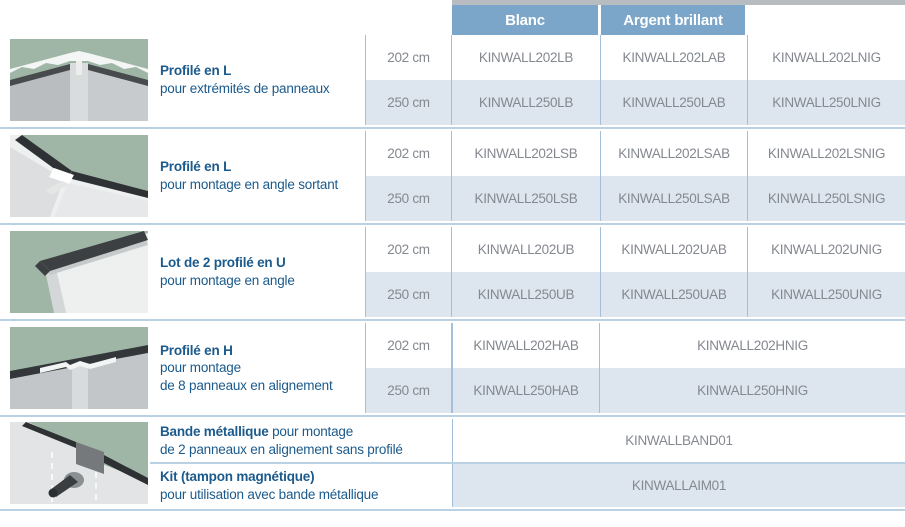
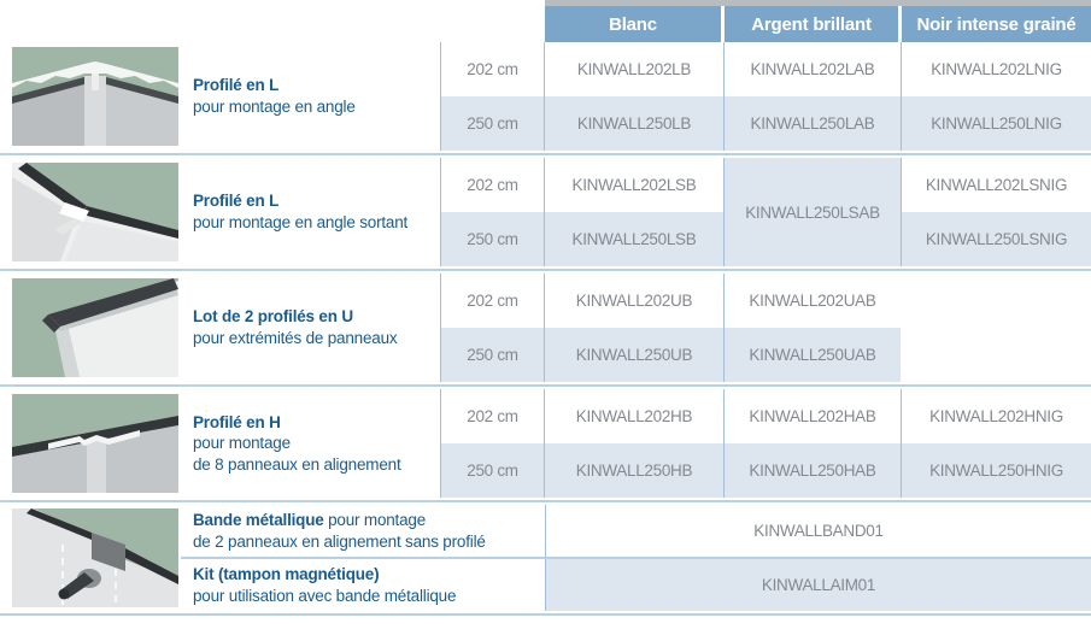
  Blanc
  Argent brillant
+ Noir intense grainé
  Profilé en L
- pour extrémités de panneaux
+ pour montage en angle
  202 cm
  250 cm
  KINWALL202LB
  KINWALL250LB
  KINWALL202LAB
  KINWALL250LAB
  KINWALL202LNIG
  KINWALL250LNIG
  Profilé en L
  pour montage en angle sortant
  202 cm
  250 cm
  KINWALL202LSB
  KINWALL250LSB
- KINWALL202LSAB
  KINWALL250LSAB
  KINWALL202LSNIG
  KINWALL250LSNIG
- Lot de 2 profilé en U
+ Lot de 2 profilés en U
- pour montage en angle
+ pour extrémités de panneaux
  202 cm
  250 cm
  KINWALL202UB
  KINWALL250UB
  KINWALL202UAB
  KINWALL250UAB
- KINWALL202UNIG
- KINWALL250UNIG
  Profilé en H
  pour montage
  de 8 panneaux en alignement
  202 cm
  250 cm
+ KINWALL202HB
+ KINWALL250HB
  KINWALL202HAB
  KINWALL250HAB
  KINWALL202HNIG
  KINWALL250HNIG
  Bande métallique pour montage
  de 2 panneaux en alignement sans profilé
  KINWALLBAND01
  Kit (tampon magnétique)
  pour utilisation avec bande métallique
  KINWALLAIM01
